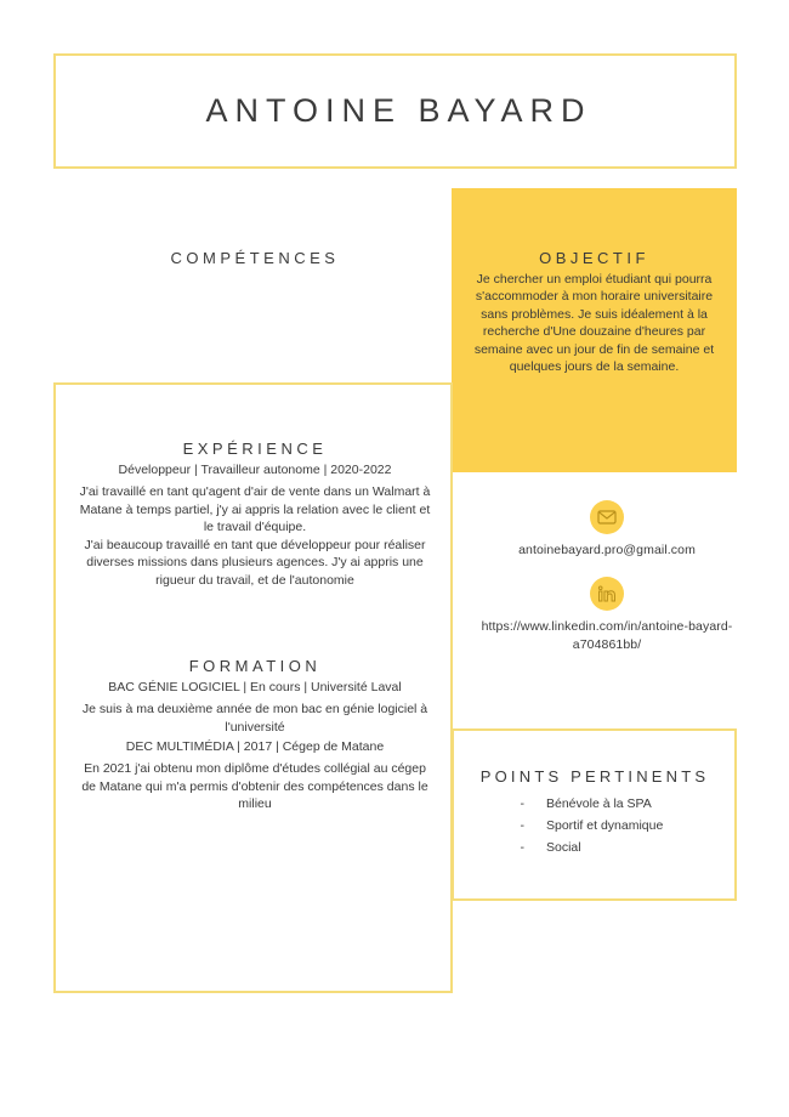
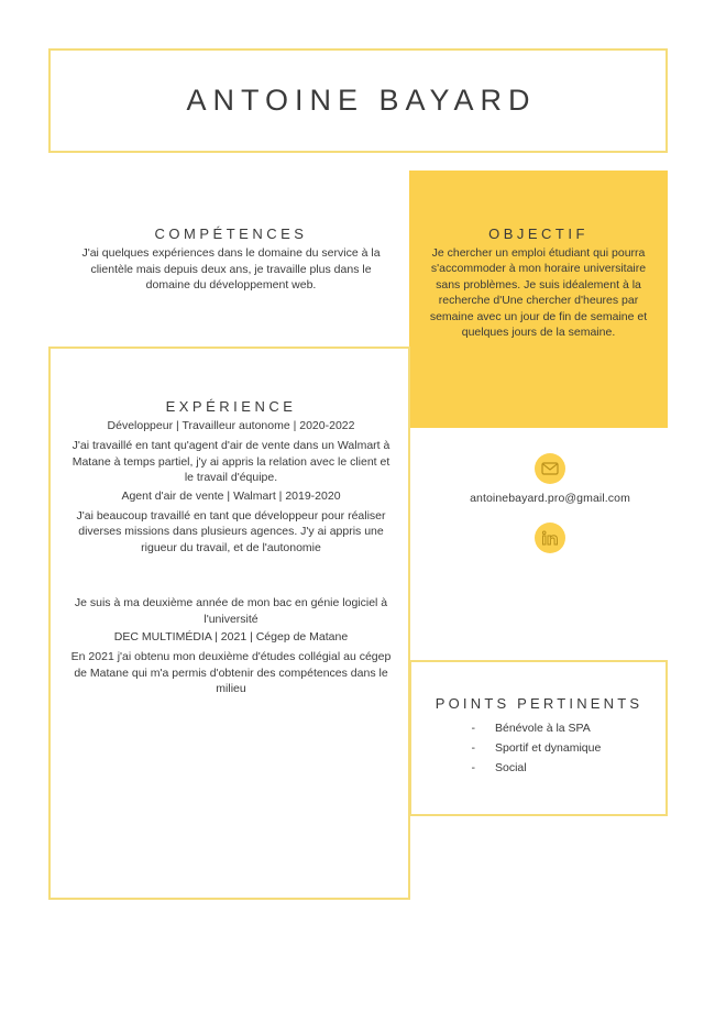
  ANTOINE BAYARD
  COMPÉTENCES
+ J'ai quelques expériences dans le domaine du service à la clientèle mais depuis deux ans, je travaille plus dans le domaine du développement web.
  OBJECTIF
- Je chercher un emploi étudiant qui pourra s'accommoder à mon horaire universitaire sans problèmes. Je suis idéalement à la recherche d'Une douzaine d'heures par semaine avec un jour de fin de semaine et quelques jours de la semaine.
+ Je chercher un emploi étudiant qui pourra s'accommoder à mon horaire universitaire sans problèmes. Je suis idéalement à la recherche d'Une chercher d'heures par semaine avec un jour de fin de semaine et quelques jours de la semaine.
  EXPÉRIENCE
  Développeur | Travailleur autonome | 2020-2022
  J'ai travaillé en tant qu'agent d'air de vente dans un Walmart à Matane à temps partiel, j'y ai appris la relation avec le client et le travail d'équipe.
+ Agent d'air de vente | Walmart | 2019-2020
  J'ai beaucoup travaillé en tant que développeur pour réaliser diverses missions dans plusieurs agences. J'y ai appris une rigueur du travail, et de l'autonomie
- FORMATION
- BAC GÉNIE LOGICIEL | En cours | Université Laval
  Je suis à ma deuxième année de mon bac en génie logiciel à l'université
- DEC MULTIMÉDIA | 2017 | Cégep de Matane
+ DEC MULTIMÉDIA | 2021 | Cégep de Matane
- En 2021 j'ai obtenu mon diplôme d'études collégial au cégep de Matane qui m'a permis d'obtenir des compétences dans le milieu
+ En 2021 j'ai obtenu mon deuxième d'études collégial au cégep de Matane qui m'a permis d'obtenir des compétences dans le milieu
  antoinebayard.pro@gmail.com
- https://www.linkedin.com/in/antoine-bayard-a704861bb/
  POINTS PERTINENTS
  -
  Bénévole à la SPA
  -
  Sportif et dynamique
  -
  Social
